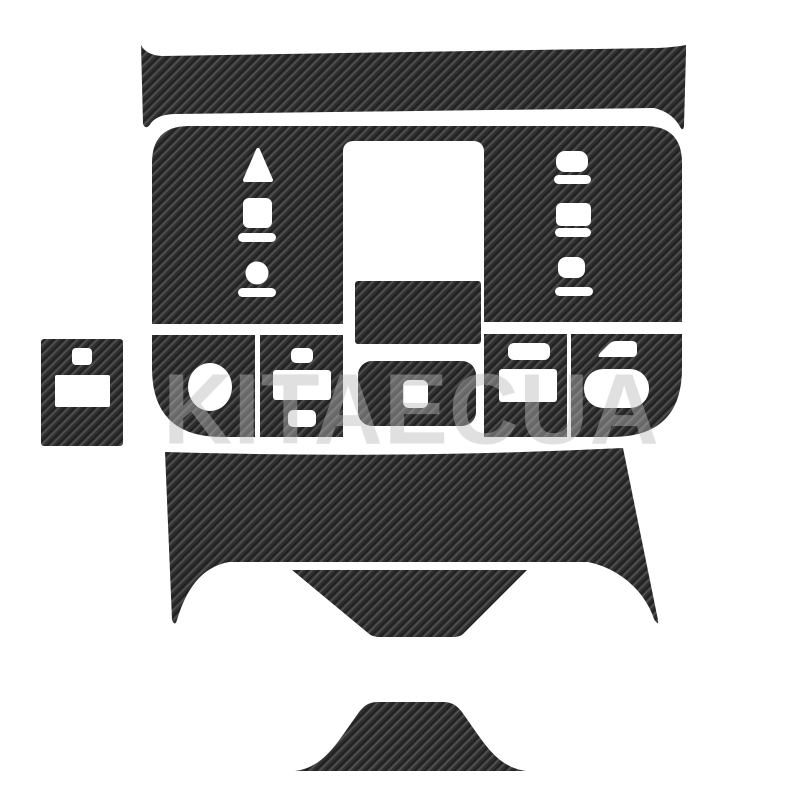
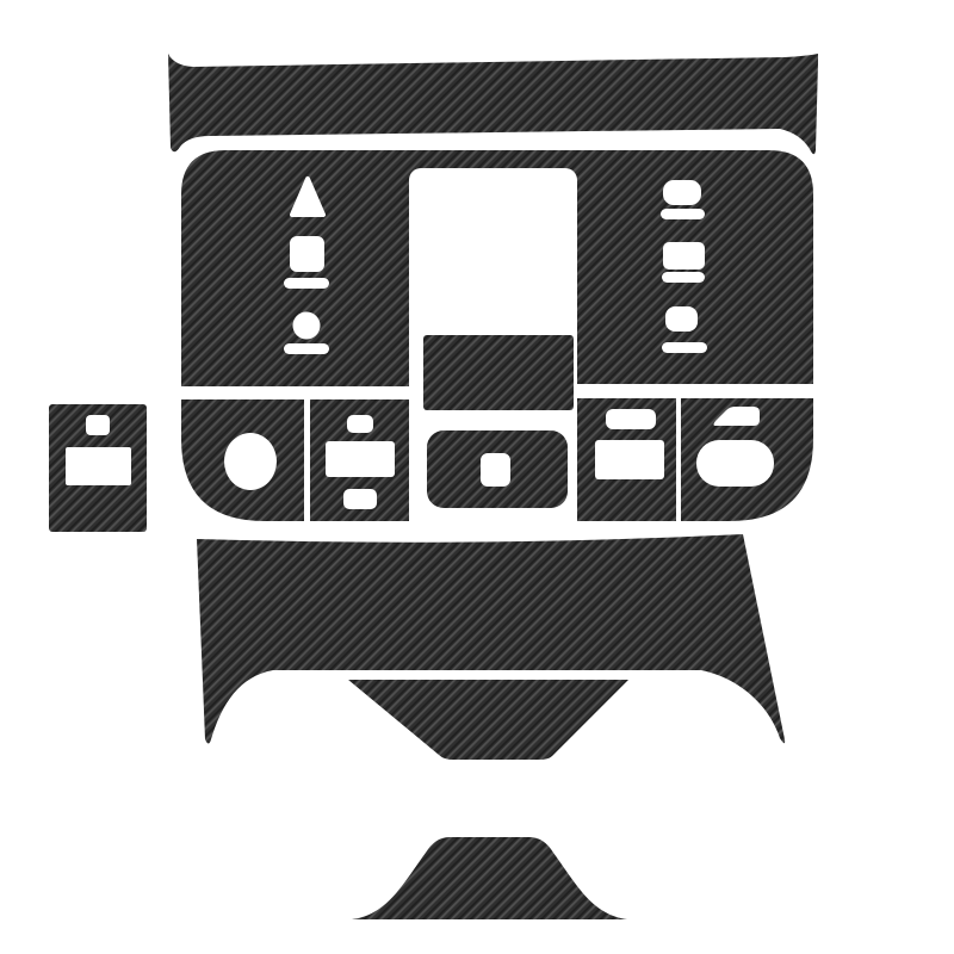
- KITAECUA
